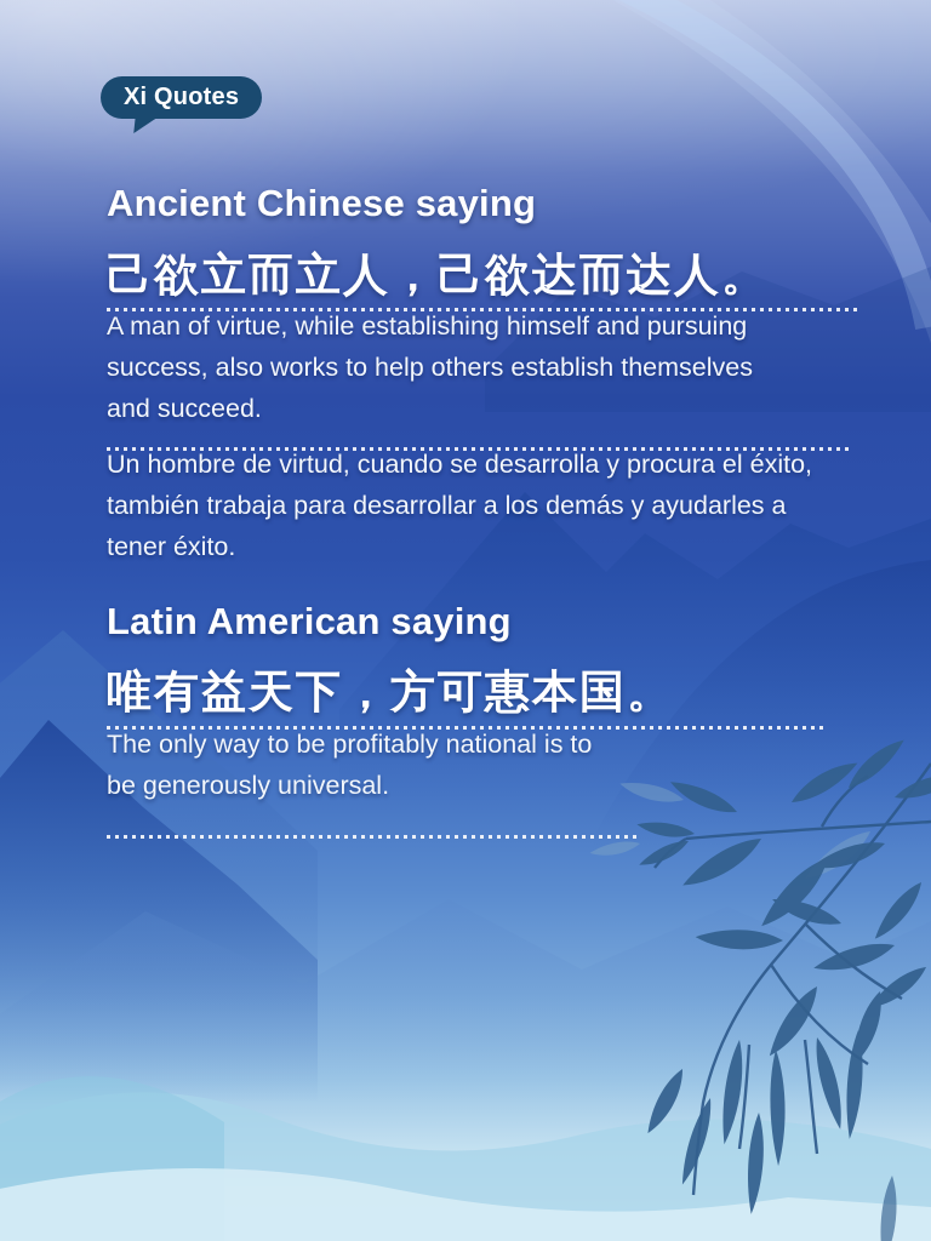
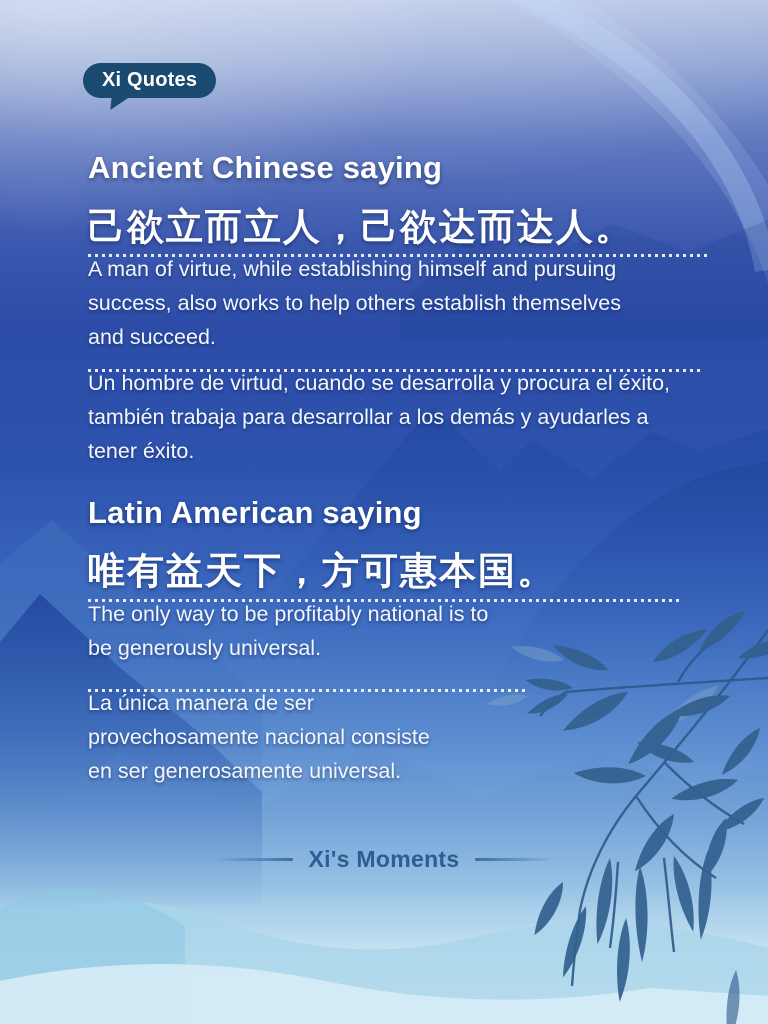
  Xi Quotes
  Ancient Chinese saying
  己欲立而立人，己欲达而达人。
  A man of virtue, while establishing himself and pursuing
  success, also works to help others establish themselves
  and succeed.
  Un hombre de virtud, cuando se desarrolla y procura el éxito,
  también trabaja para desarrollar a los demás y ayudarles a
  tener éxito.
  Latin American saying
  唯有益天下，方可惠本国。
  The only way to be profitably national is to
  be generously universal.
+ La única manera de ser
+ provechosamente nacional consiste
+ en ser generosamente universal.
+ Xi's Moments
